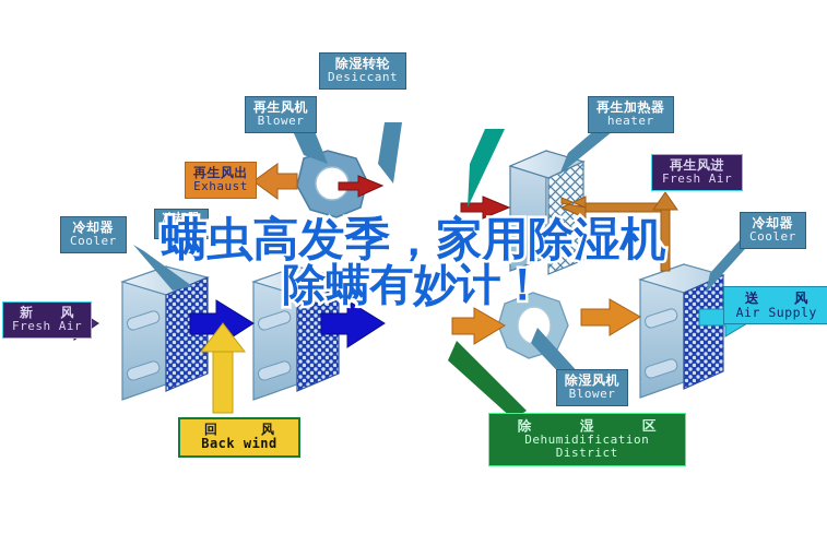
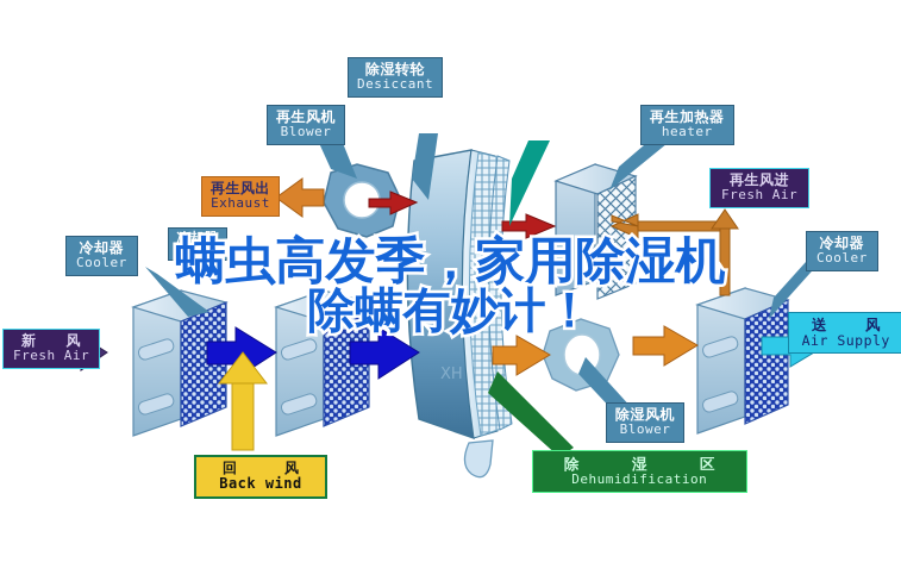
+ XH
  除湿转轮
  Desiccant
  再生风机
  Blower
  再生加热器
  heater
  再生风出
  Exhaust
  再生风进
  Fresh Air
  冷却器
  Cooler
  冷却器
  Cooler
  冷却器
  Cooler
  新 风
  Fresh Air
  回 风
  Back wind
  除湿风机
  Blower
  除 湿 区
  Dehumidification
- District
  送 风
  Air Supply
  螨虫高发季，家用除湿机
  除螨有妙计！
